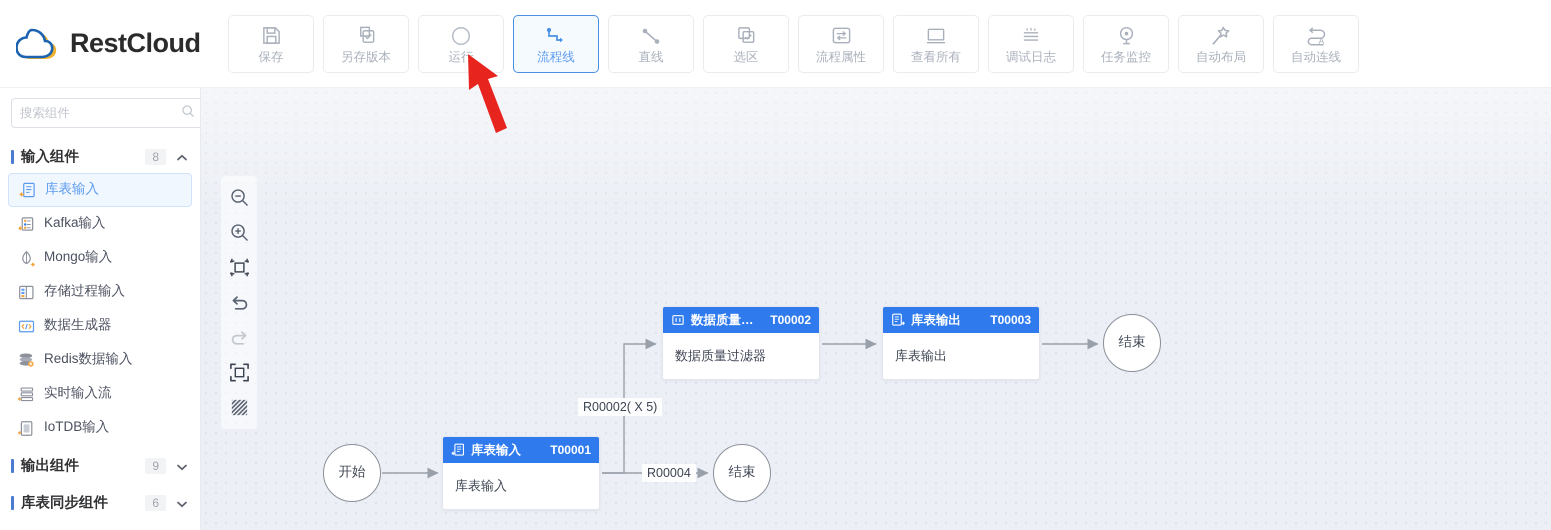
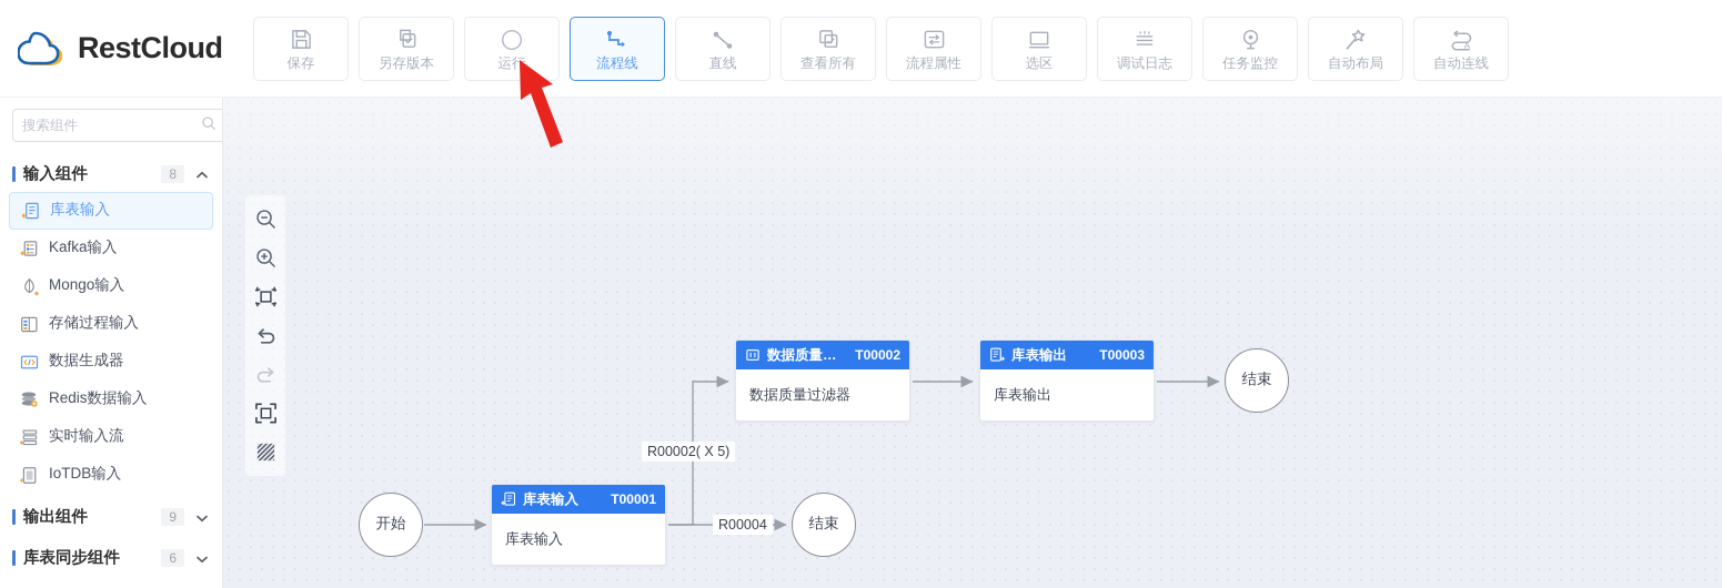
  RestCloud
  保存
  另存版本
  运行
  流程线
  直线
- 选区
+ 查看所有
  流程属性
- 查看所有
+ 选区
  调试日志
  任务监控
  自动布局
  A
  自动连线
  搜索组件
  输入组件
  8
  库表输入
  Kafka输入
  Mongo输入
  存储过程输入
  数据生成器
  Redis数据输入
  实时输入流
  IoTDB输入
  输出组件
  9
  库表同步组件
  6
  开始
  库表输入
  T00001
  库表输入
  数据质量…
  T00002
  数据质量过滤器
  库表输出
  T00003
  库表输出
  结束
  结束
  R00002( X 5)
  R00004
